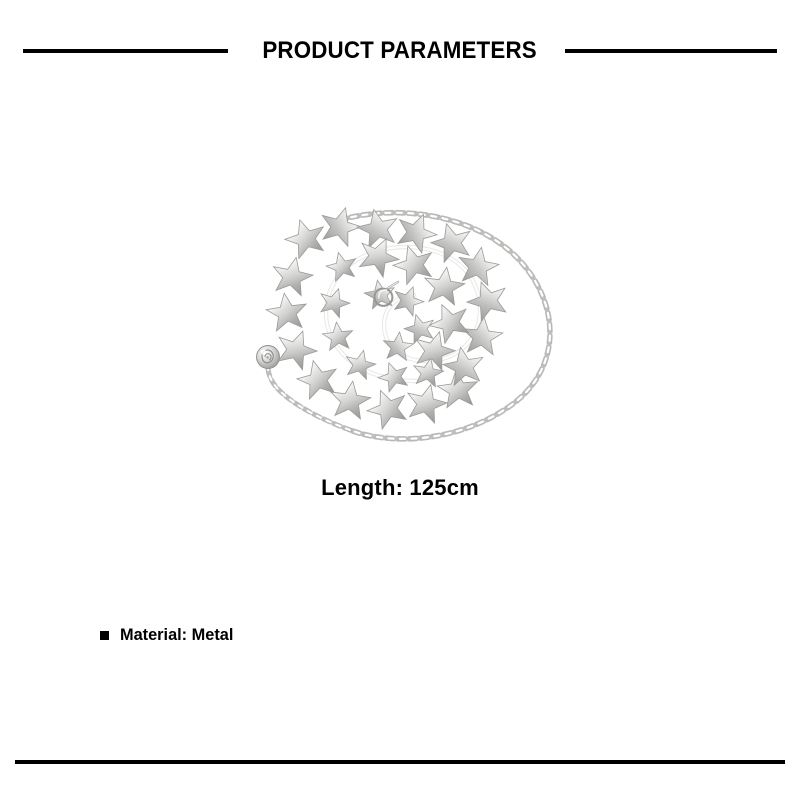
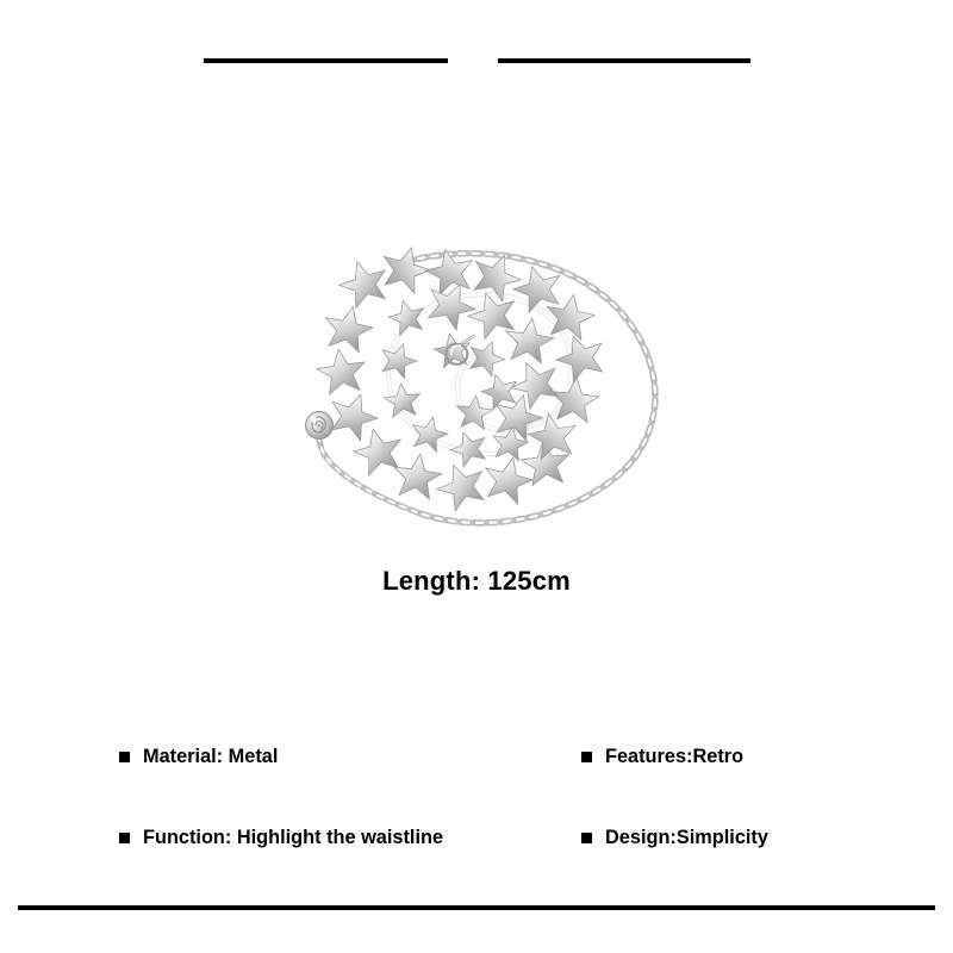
- PRODUCT PARAMETERS
  Length: 125cm
  Material: Metal
+ Features:Retro
+ Function: Highlight the waistline
+ Design:Simplicity
